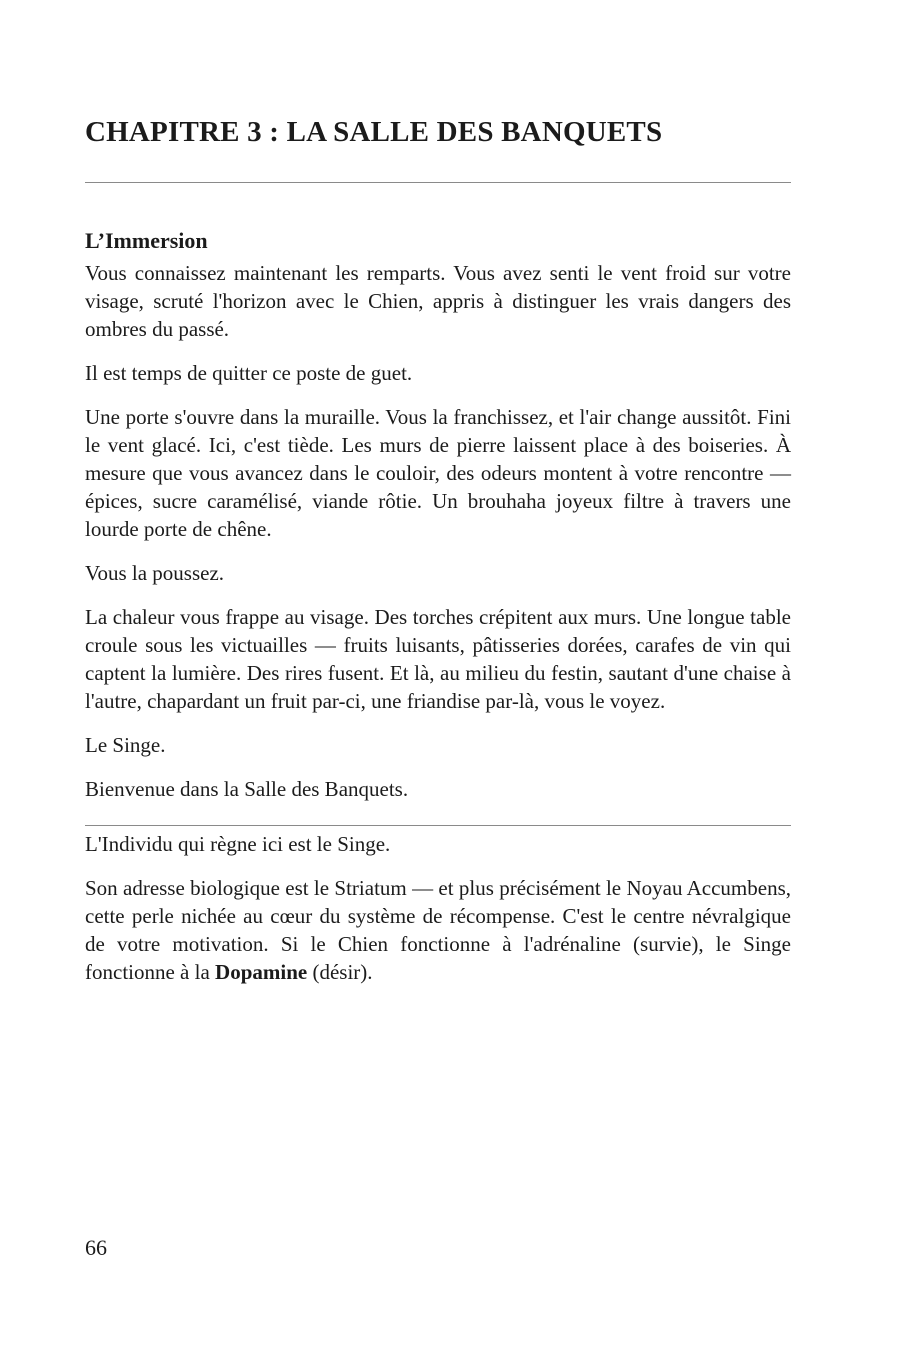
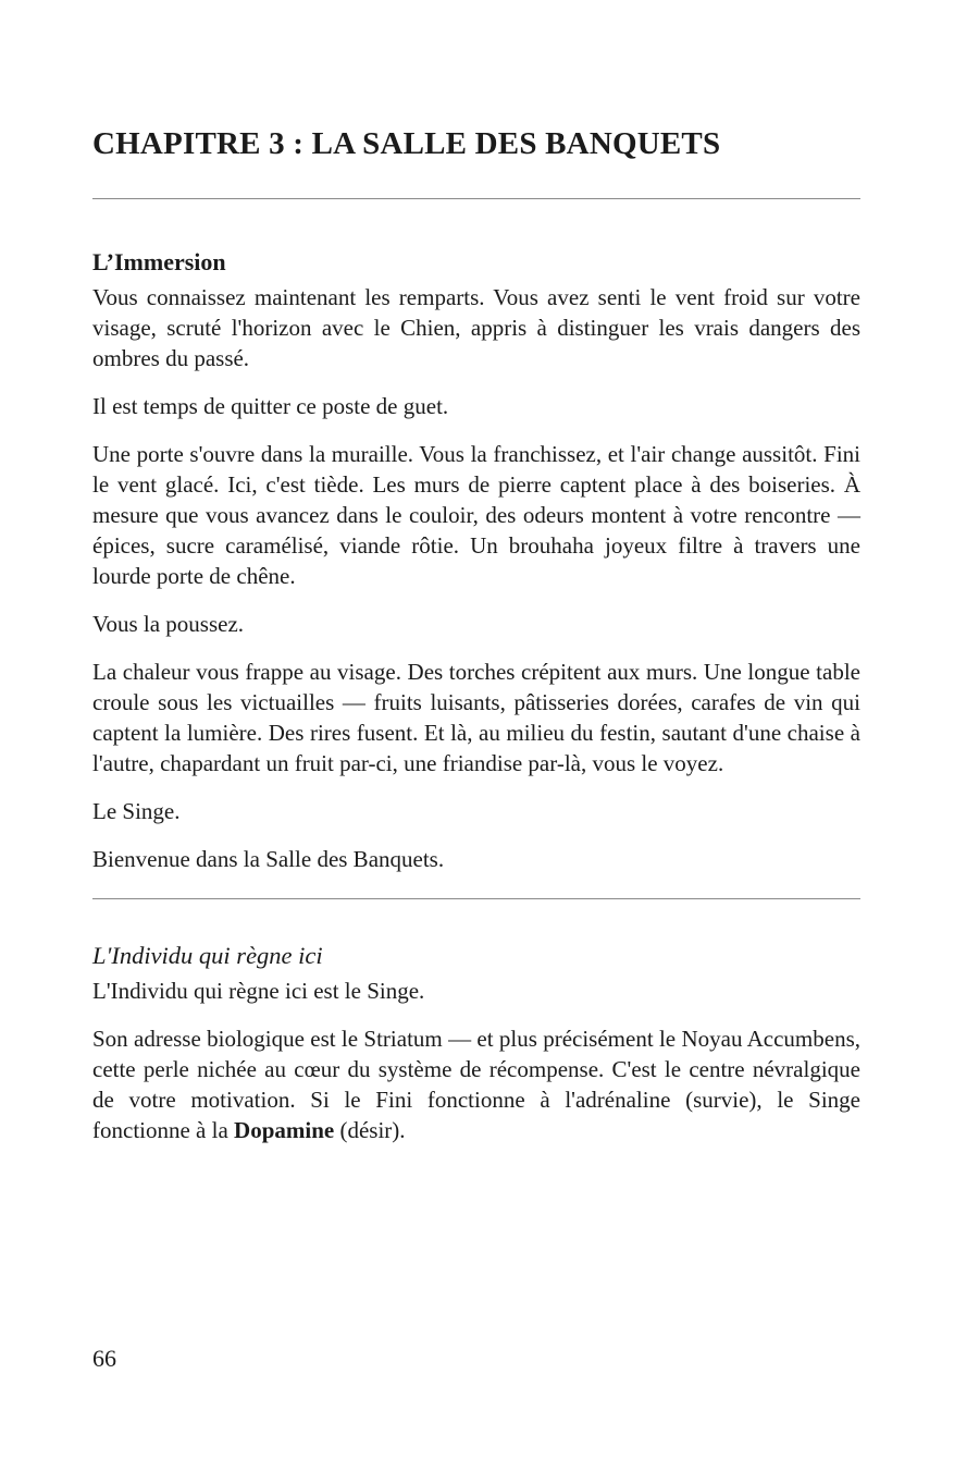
  CHAPITRE 3 : LA SALLE DES BANQUETS
  L’Immersion
  Vous connaissez maintenant les remparts. Vous avez senti le vent froid sur votre visage, scruté l'horizon avec le Chien, appris à distinguer les vrais dangers des ombres du passé.
  Il est temps de quitter ce poste de guet.
- Une porte s'ouvre dans la muraille. Vous la franchissez, et l'air change aussitôt. Fini le vent glacé. Ici, c'est tiède. Les murs de pierre laissent place à des boiseries. À mesure que vous avancez dans le couloir, des odeurs montent à votre rencontre — épices, sucre caramélisé, viande rôtie. Un brouhaha joyeux filtre à travers une lourde porte de chêne.
+ Une porte s'ouvre dans la muraille. Vous la franchissez, et l'air change aussitôt. Fini le vent glacé. Ici, c'est tiède. Les murs de pierre captent place à des boiseries. À mesure que vous avancez dans le couloir, des odeurs montent à votre rencontre — épices, sucre caramélisé, viande rôtie. Un brouhaha joyeux filtre à travers une lourde porte de chêne.
  Vous la poussez.
  La chaleur vous frappe au visage. Des torches crépitent aux murs. Une longue table croule sous les victuailles — fruits luisants, pâtisseries dorées, carafes de vin qui captent la lumière. Des rires fusent. Et là, au milieu du festin, sautant d'une chaise à l'autre, chapardant un fruit par-ci, une friandise par-là, vous le voyez.
  Le Singe.
  Bienvenue dans la Salle des Banquets.
+ L'Individu qui règne ici
  L'Individu qui règne ici est le Singe.
- Son adresse biologique est le Striatum — et plus précisément le Noyau Accumbens, cette perle nichée au cœur du système de récompense. C'est le centre névralgique de votre motivation. Si le Chien fonctionne à l'adrénaline (survie), le Singe fonctionne à la Dopamine (désir).
+ Son adresse biologique est le Striatum — et plus précisément le Noyau Accumbens, cette perle nichée au cœur du système de récompense. C'est le centre névralgique de votre motivation. Si le Fini fonctionne à l'adrénaline (survie), le Singe fonctionne à la Dopamine (désir).
  66
